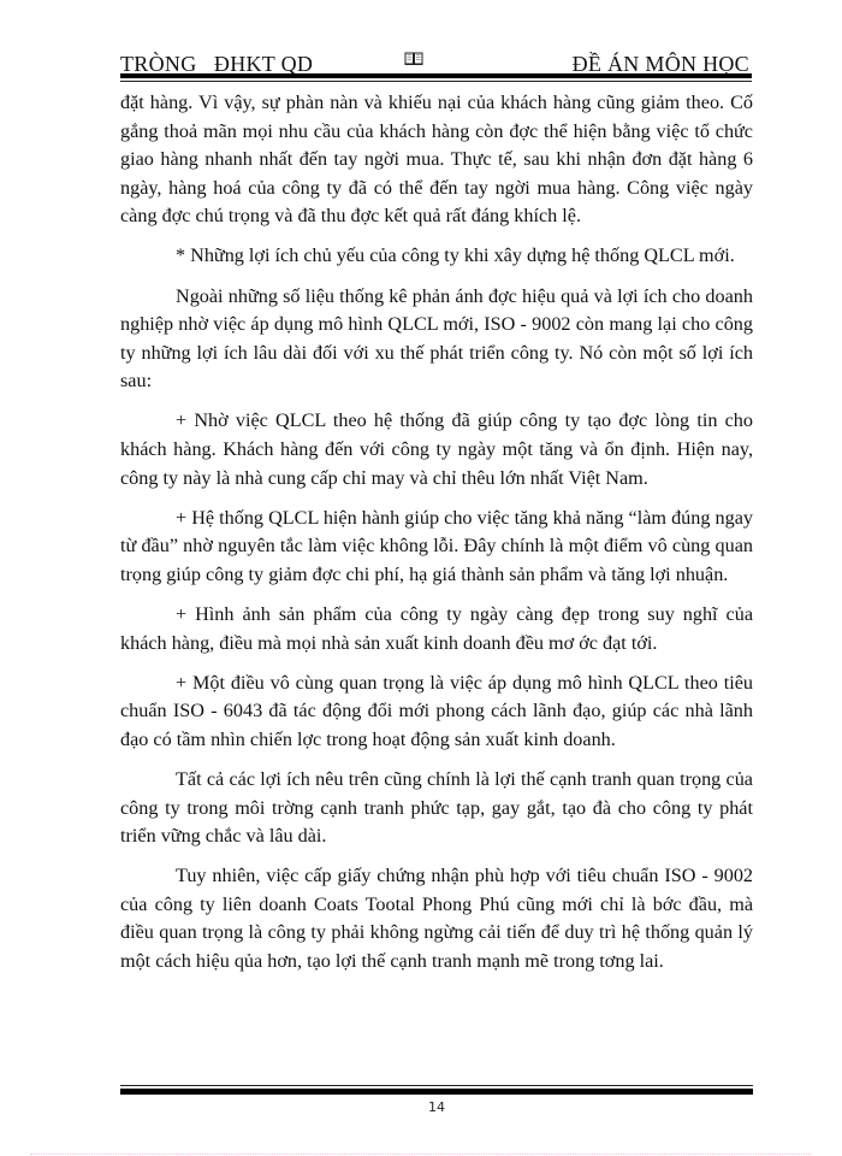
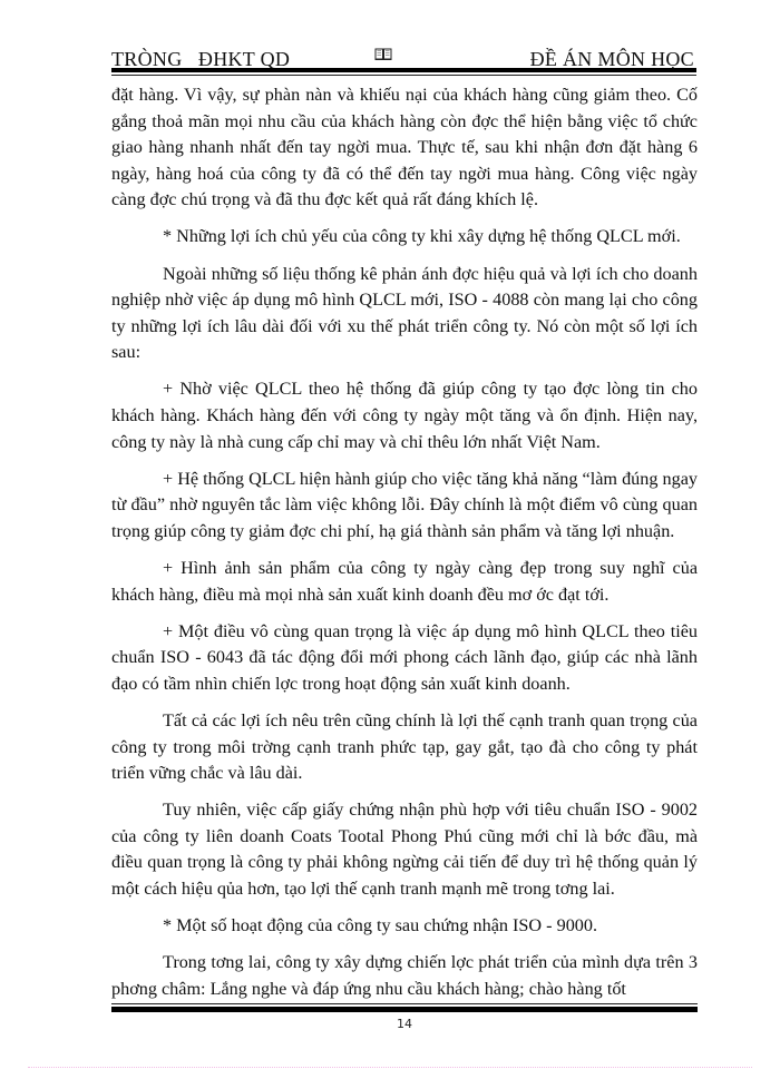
  TRÒNG ĐHKT QD
  ĐỀ ÁN MÔN HỌC
  đặt hàng. Vì vậy, sự phàn nàn và khiếu nại của khách hàng cũng giảm theo. Cố gắng thoả mãn mọi nhu cầu của khách hàng còn đợc thể hiện bằng việc tổ chức giao hàng nhanh nhất đến tay ngời mua. Thực tế, sau khi nhận đơn đặt hàng 6 ngày, hàng hoá của công ty đã có thể đến tay ngời mua hàng. Công việc ngày càng đợc chú trọng và đã thu đợc kết quả rất đáng khích lệ.
  * Những lợi ích chủ yếu của công ty khi xây dựng hệ thống QLCL mới.
- Ngoài những số liệu thống kê phản ánh đợc hiệu quả và lợi ích cho doanh nghiệp nhờ việc áp dụng mô hình QLCL mới, ISO - 9002 còn mang lại cho công ty những lợi ích lâu dài đối với xu thế phát triển công ty. Nó còn một số lợi ích sau:
+ Ngoài những số liệu thống kê phản ánh đợc hiệu quả và lợi ích cho doanh nghiệp nhờ việc áp dụng mô hình QLCL mới, ISO - 4088 còn mang lại cho công ty những lợi ích lâu dài đối với xu thế phát triển công ty. Nó còn một số lợi ích sau:
  + Nhờ việc QLCL theo hệ thống đã giúp công ty tạo đợc lòng tin cho khách hàng. Khách hàng đến với công ty ngày một tăng và ổn định. Hiện nay, công ty này là nhà cung cấp chỉ may và chỉ thêu lớn nhất Việt Nam.
  + Hệ thống QLCL hiện hành giúp cho việc tăng khả năng “làm đúng ngay từ đầu” nhờ nguyên tắc làm việc không lỗi. Đây chính là một điểm vô cùng quan trọng giúp công ty giảm đợc chi phí, hạ giá thành sản phẩm và tăng lợi nhuận.
  + Hình ảnh sản phẩm của công ty ngày càng đẹp trong suy nghĩ của khách hàng, điều mà mọi nhà sản xuất kinh doanh đều mơ ớc đạt tới.
  + Một điều vô cùng quan trọng là việc áp dụng mô hình QLCL theo tiêu chuẩn ISO - 6043 đã tác động đổi mới phong cách lãnh đạo, giúp các nhà lãnh đạo có tầm nhìn chiến lợc trong hoạt động sản xuất kinh doanh.
  Tất cả các lợi ích nêu trên cũng chính là lợi thế cạnh tranh quan trọng của công ty trong môi trờng cạnh tranh phức tạp, gay gắt, tạo đà cho công ty phát triển vững chắc và lâu dài.
  Tuy nhiên, việc cấp giấy chứng nhận phù hợp với tiêu chuẩn ISO - 9002 của công ty liên doanh Coats Tootal Phong Phú cũng mới chỉ là bớc đầu, mà điều quan trọng là công ty phải không ngừng cải tiến để duy trì hệ thống quản lý một cách hiệu qủa hơn, tạo lợi thế cạnh tranh mạnh mẽ trong tơng lai.
+ * Một số hoạt động của công ty sau chứng nhận ISO - 9000.
+ Trong tơng lai, công ty xây dựng chiến lợc phát triển của mình dựa trên 3 phơng châm: Lắng nghe và đáp ứng nhu cầu khách hàng; chào hàng tốt
  14
